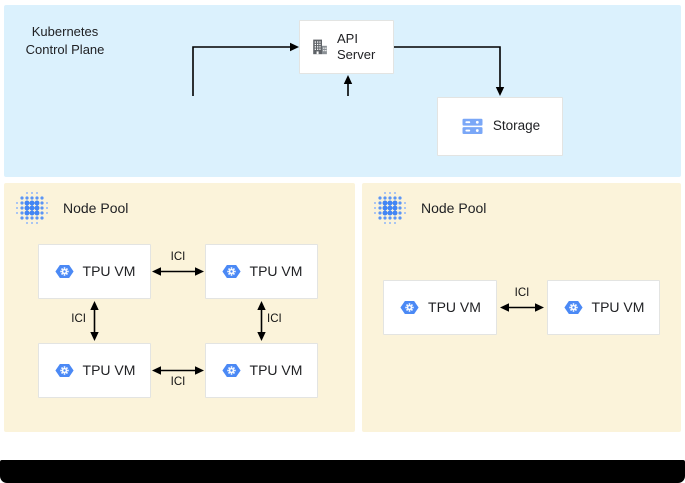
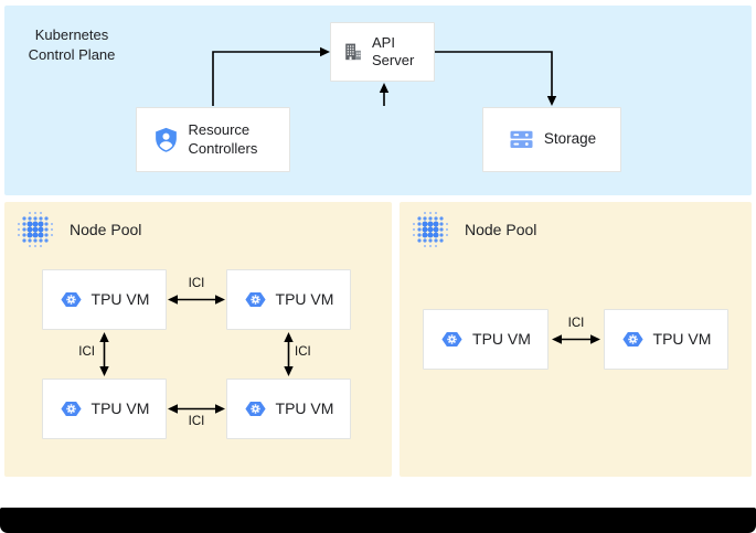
  Kubernetes Control Plane
  API Server
+ Resource Controllers
  Storage
  Node Pool
  Node Pool
  TPU VM
  TPU VM
  TPU VM
  TPU VM
  TPU VM
  TPU VM
  ICI
  ICI
  ICI
  ICI
  ICI
